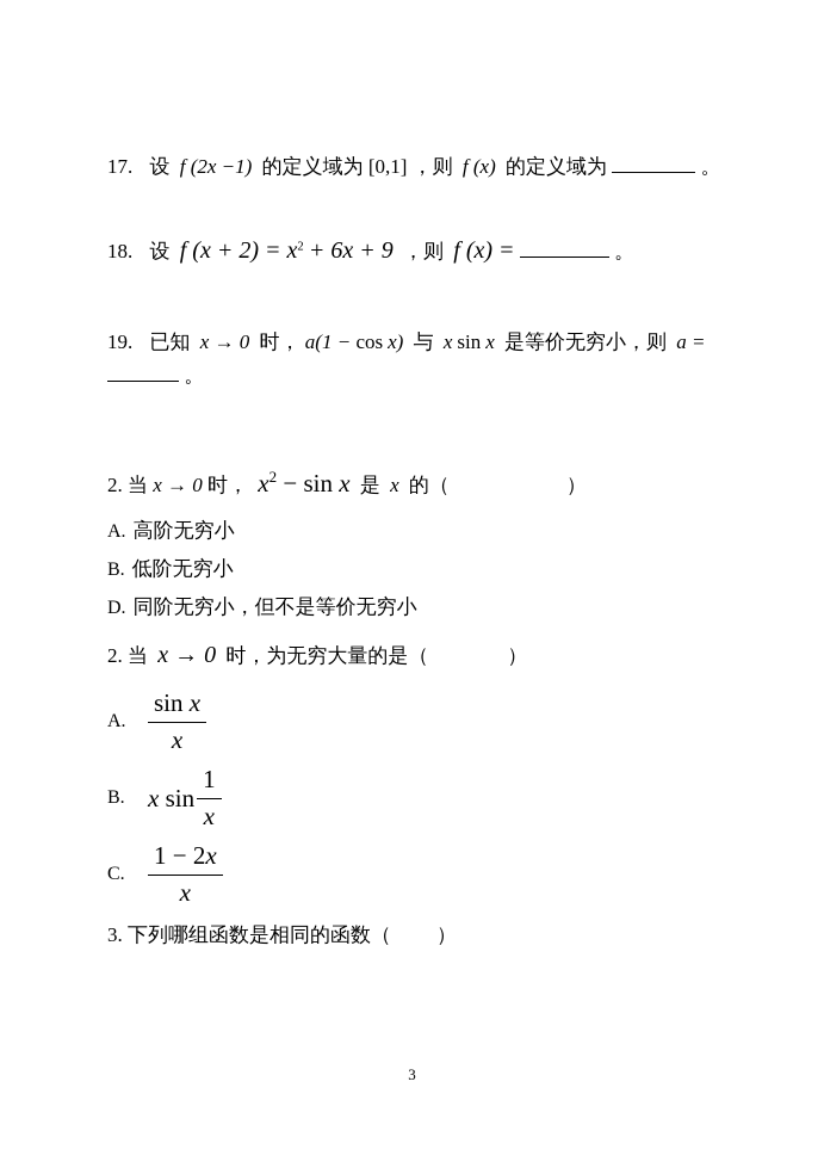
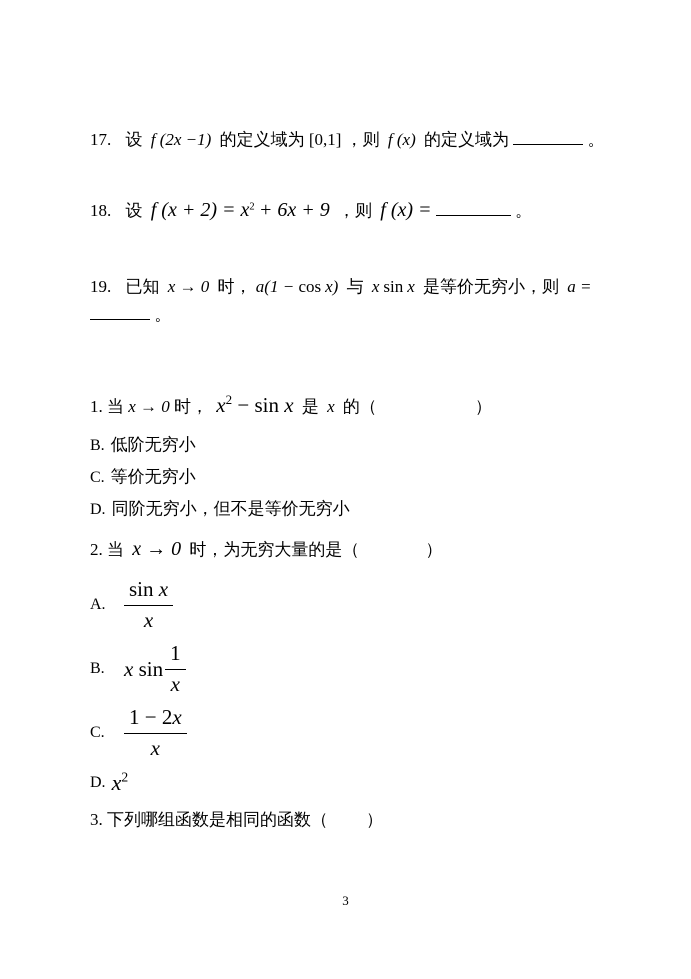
  17. 设 f (2x −1) 的定义域为 [0,1] ，则 f (x) 的定义域为 。
  18. 设 f (x + 2) = x2 + 6x + 9 ，则 f (x) = 。
  19. 已知 x → 0 时， a(1 − cos x) 与 x sin x 是等价无穷小，则 a = 。
- 2. 当 x → 0 时， x2 − sin x 是 x 的（ ）
+ 1. 当 x → 0 时， x2 − sin x 是 x 的（ ）
- A. 高阶无穷小
  B. 低阶无穷小
+ C. 等价无穷小
  D. 同阶无穷小，但不是等价无穷小
  2. 当 x → 0 时，为无穷大量的是（ ）
  A.
  sin x
  x
  B.
  x sin
  1
  x
  C.
  1 − 2x
  x
+ D.
+ x2
  3. 下列哪组函数是相同的函数（ ）
  3
